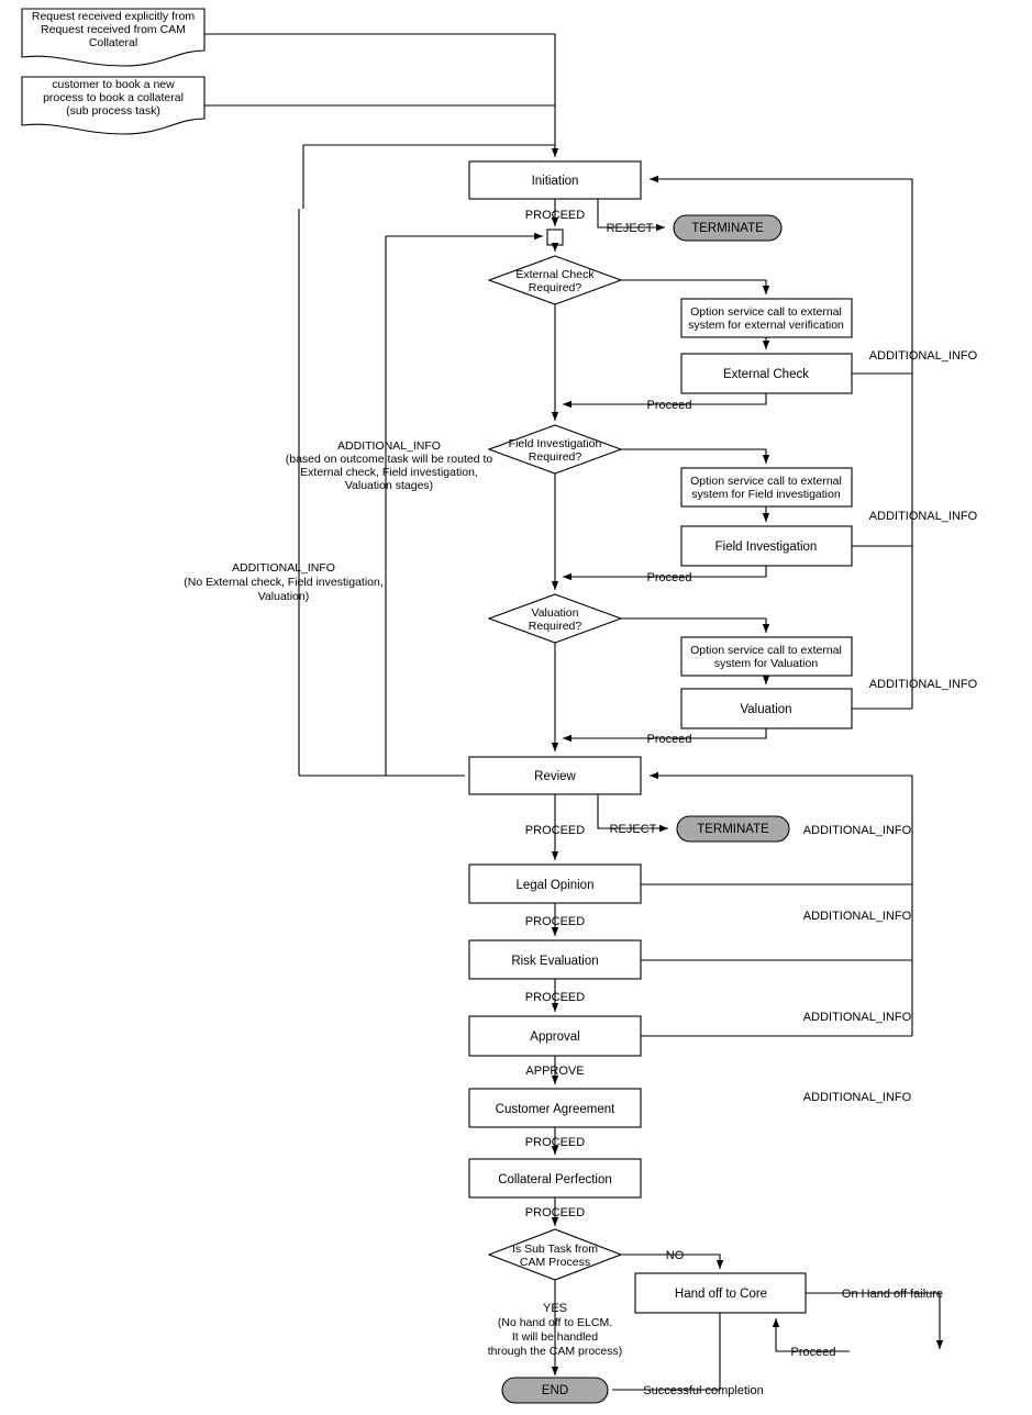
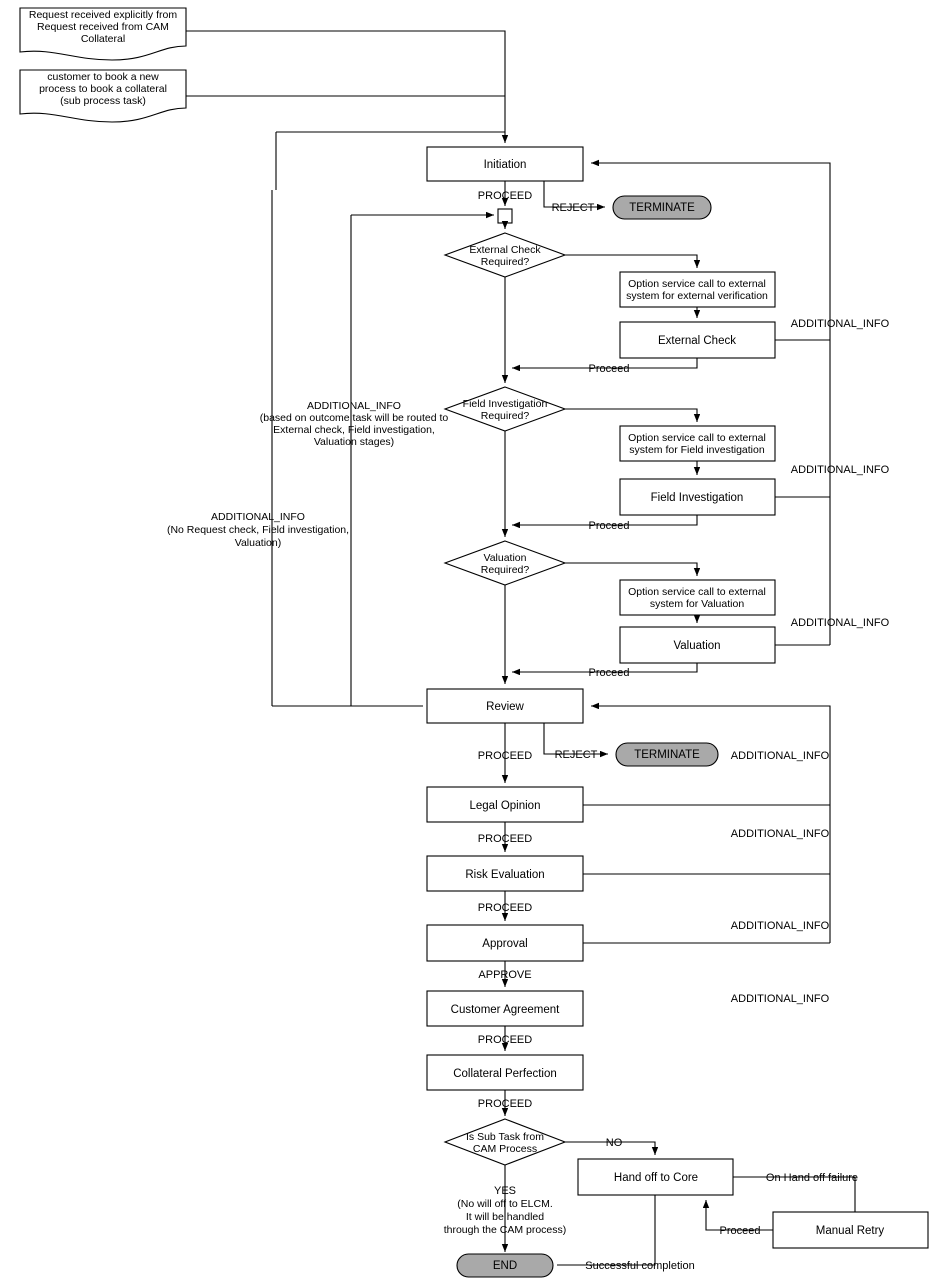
  Request received explicitly from
  Request received from CAM
  Collateral
  customer to book a new
  process to book a collateral
  (sub process task)
  Initiation
  PROCEED
  REJECT
  TERMINATE
  External Check
  Required?
  Option service call to external
  system for external verification
  External Check
  Proceed
  ADDITIONAL_INFO
  Field Investigation
  Required?
  Option service call to external
  system for Field investigation
  Field Investigation
  Proceed
  ADDITIONAL_INFO
  Valuation
  Required?
  Option service call to external
  system for Valuation
  Valuation
  Proceed
  ADDITIONAL_INFO
  ADDITIONAL_INFO
  (based on outcome task will be routed to
  External check, Field investigation,
  Valuation stages)
  ADDITIONAL_INFO
- (No External check, Field investigation,
+ (No Request check, Field investigation,
  Valuation)
  Review
  PROCEED
  REJECT
  TERMINATE
  ADDITIONAL_INFO
  Legal Opinion
  ADDITIONAL_INFO
  PROCEED
  Risk Evaluation
  ADDITIONAL_INFO
  PROCEED
  Approval
  ADDITIONAL_INFO
  APPROVE
  Customer Agreement
  PROCEED
  Collateral Perfection
  PROCEED
  Is Sub Task from
  CAM Process
  NO
  YES
- (No hand off to ELCM.
+ (No will off to ELCM.
  It will be handled
  through the CAM process)
  Hand off to Core
  On Hand off failure
+ Manual Retry
  Proceed
  Successful completion
  END
